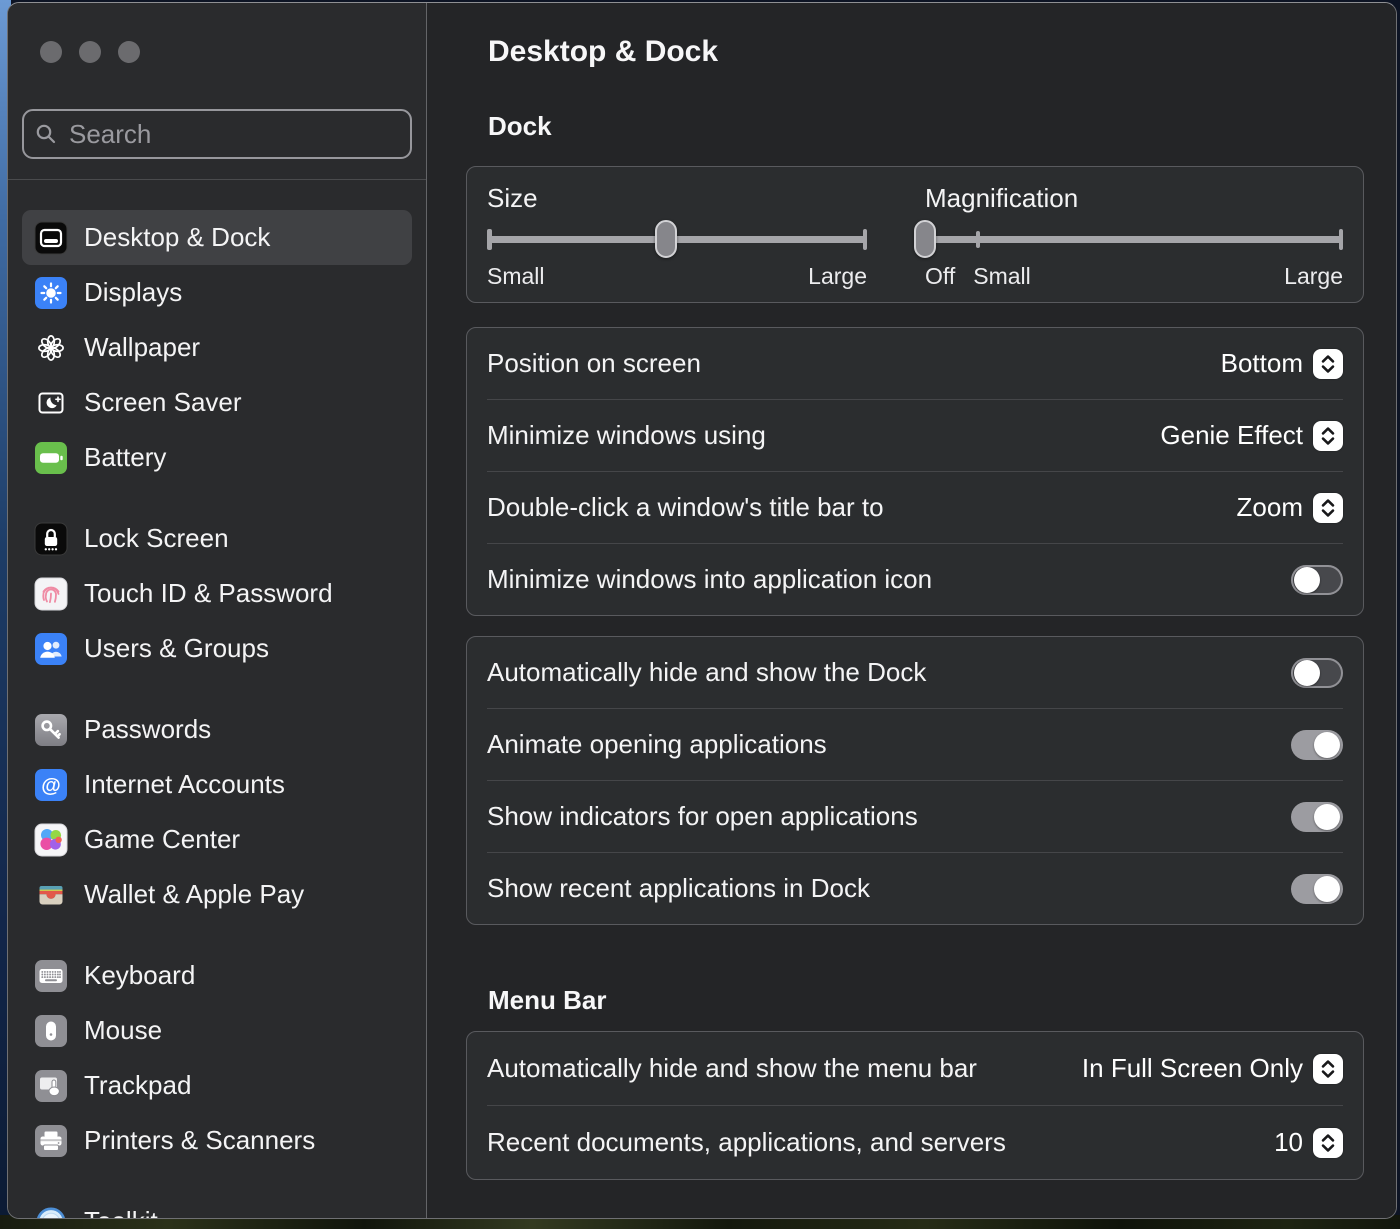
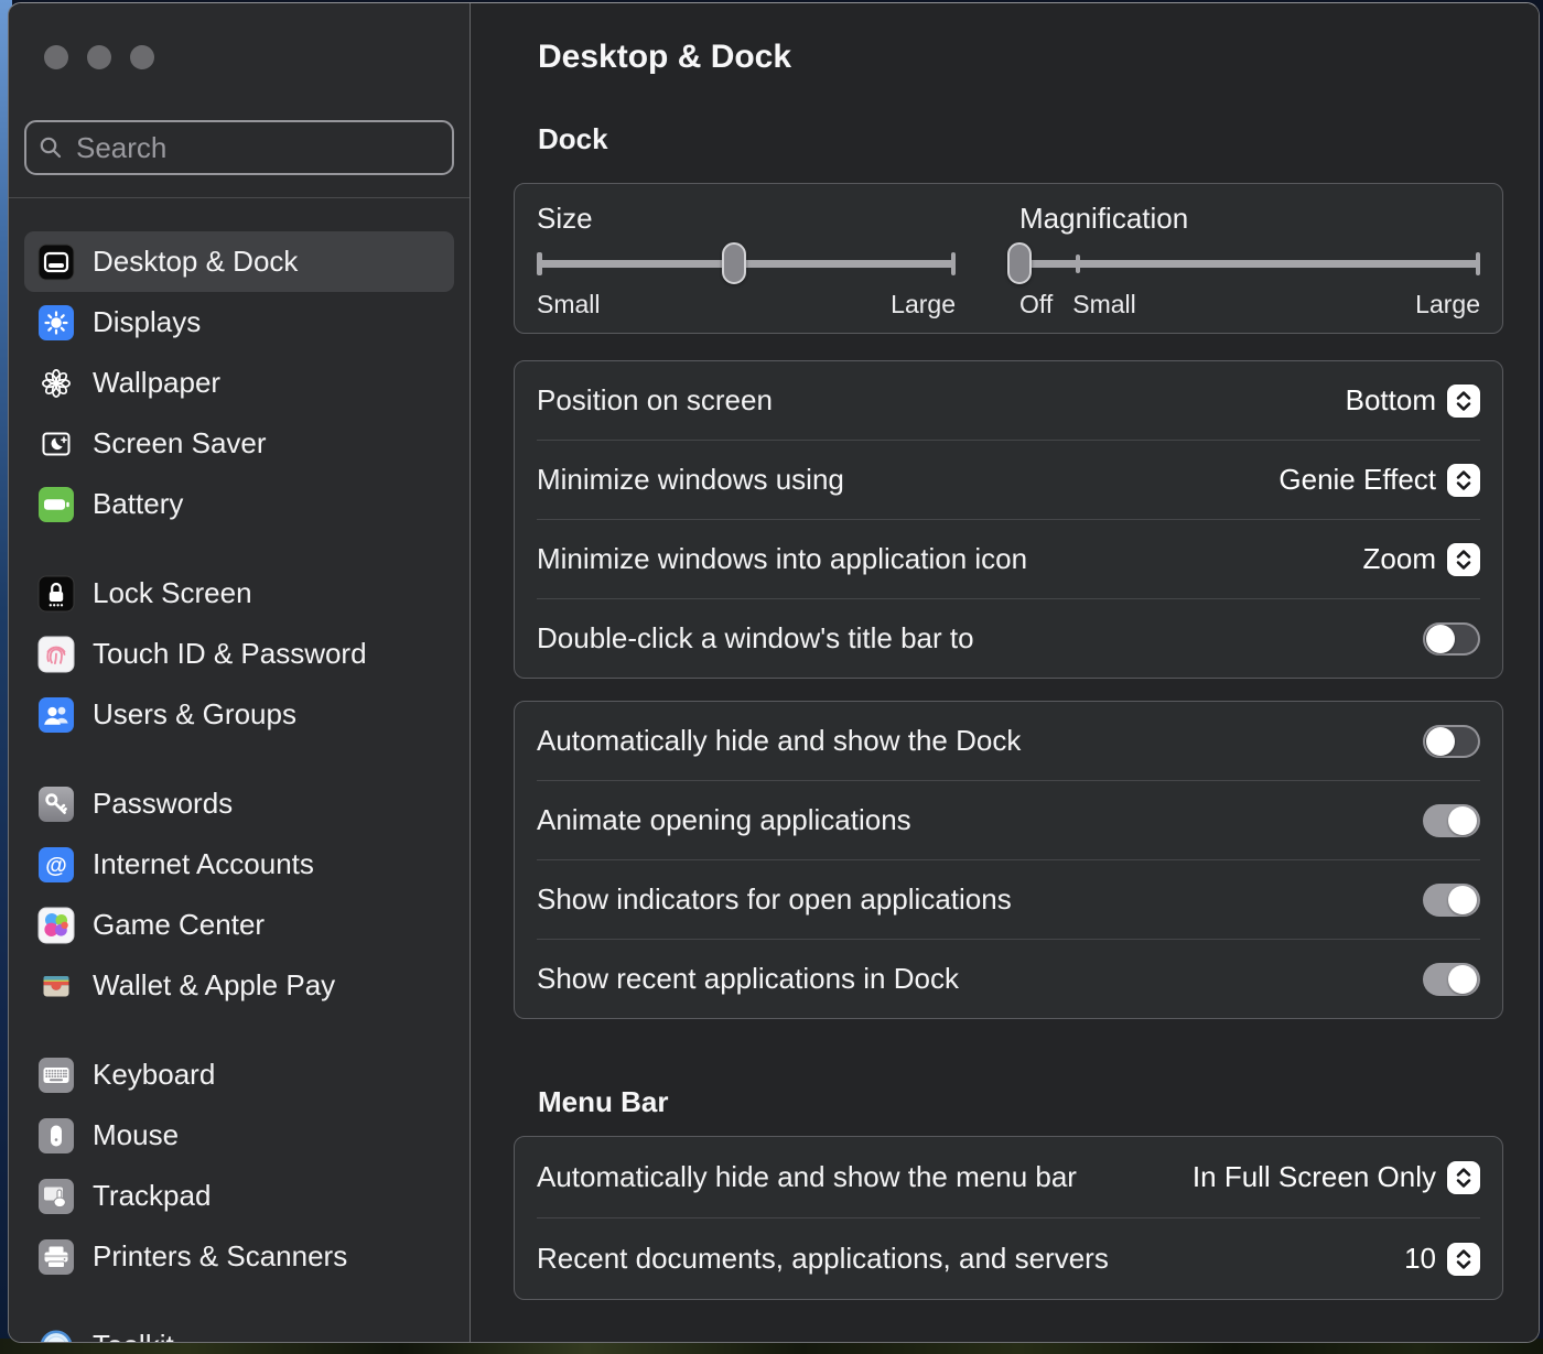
  Search
  Desktop & Dock
  Displays
  Wallpaper
  Screen Saver
  Battery
  Lock Screen
  Touch ID & Password
  Users & Groups
  Passwords
  @
  Internet Accounts
  Game Center
  Wallet & Apple Pay
  Keyboard
  Mouse
  Trackpad
  Printers & Scanners
  Desktop & Dock
  Dock
  Size
  Small
  Large
  Magnification
  Off
  Small
  Large
  Position on screen
  Bottom
  Minimize windows using
  Genie Effect
- Double-click a window's title bar to
+ Minimize windows into application icon
  Zoom
- Minimize windows into application icon
+ Double-click a window's title bar to
  Automatically hide and show the Dock
  Animate opening applications
  Show indicators for open applications
  Show recent applications in Dock
  Menu Bar
  Automatically hide and show the menu bar
  In Full Screen Only
  Recent documents, applications, and servers
  10
